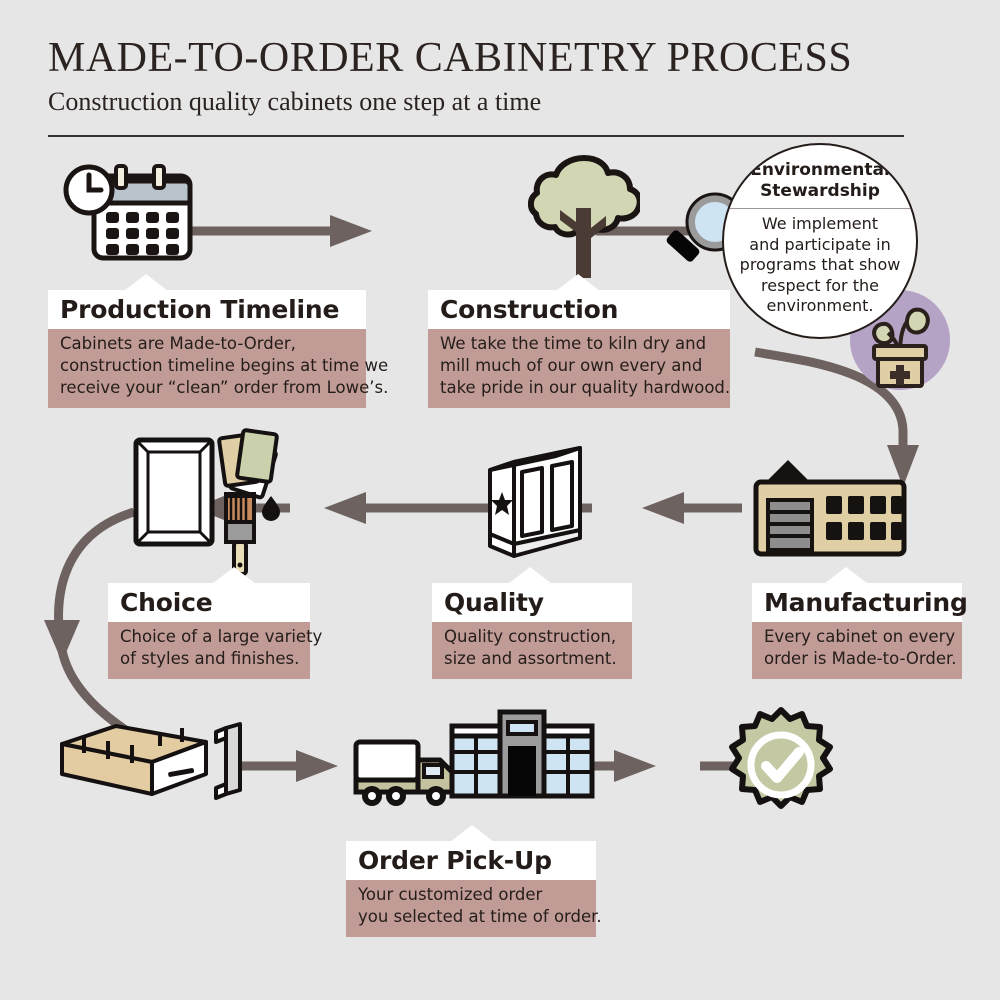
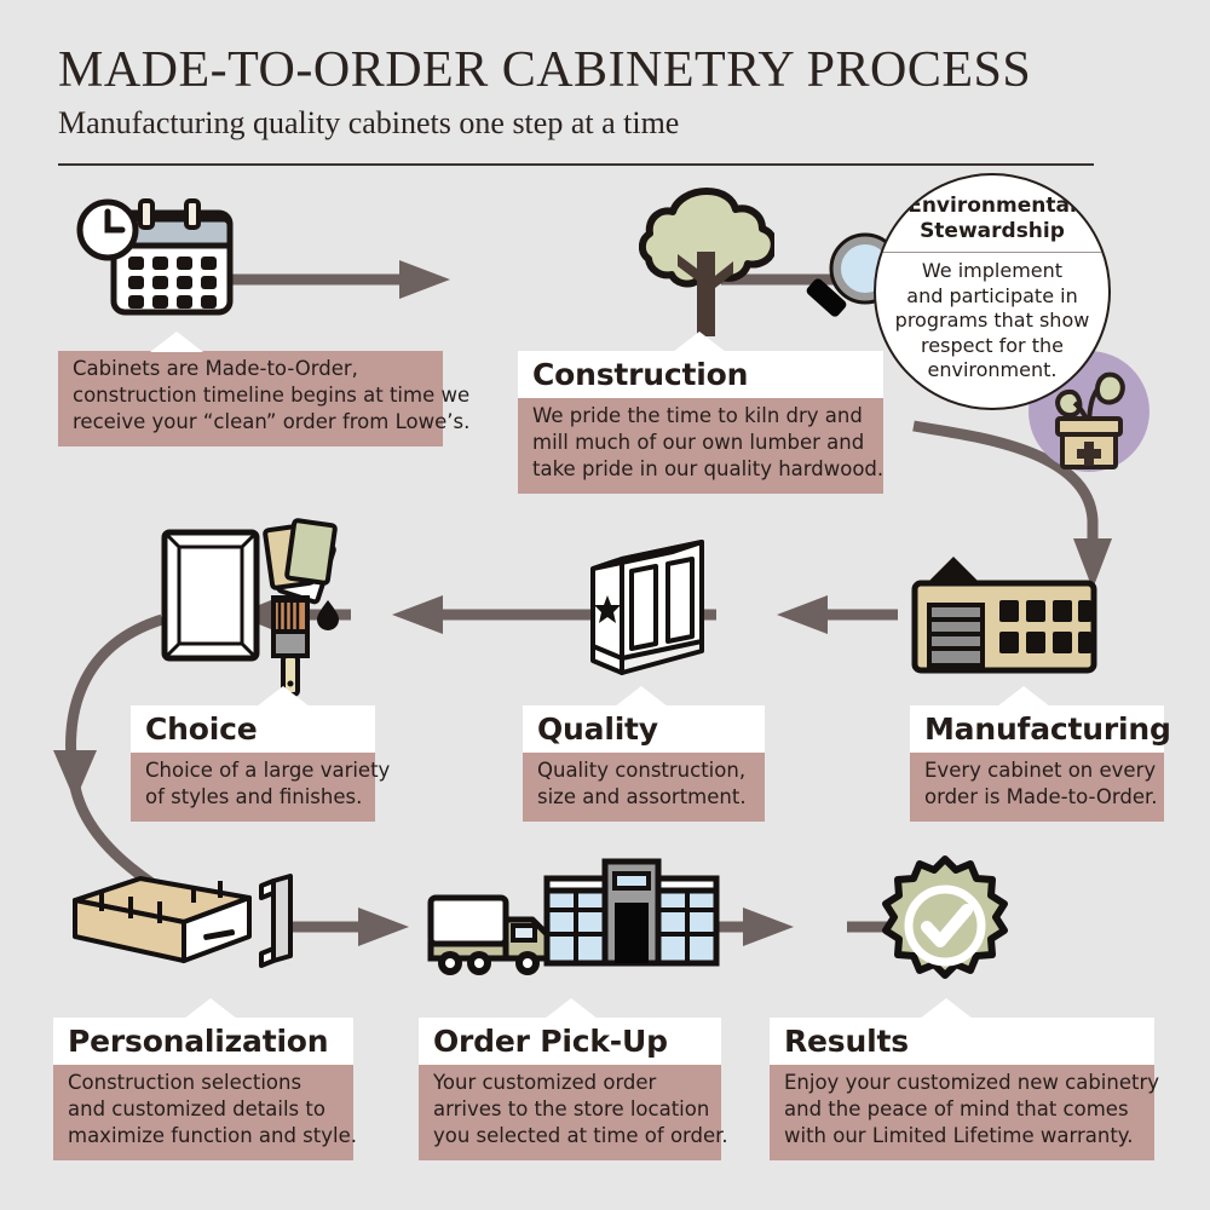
  MADE-TO-ORDER CABINETRY PROCESS
- Construction quality cabinets one step at a time
+ Manufacturing quality cabinets one step at a time
  Environmenta
  Stewardship
  We implement
  and participate in
  programs that show
  respect for the
  environment.
- Production Timeline
  Cabinets are Made-to-Order,
  construction timeline begins at time we
  receive your “clean” order from Lowe’s.
  Construction
- We take the time to kiln dry and
+ We pride the time to kiln dry and
- mill much of our own every and
+ mill much of our own lumber and
  take pride in our quality hardwood.
  Manufacturing
  Every cabinet on every
  order is Made-to-Order.
  Quality
  Quality construction,
  size and assortment.
  Choice
  Choice of a large variety
  of styles and finishes.
+ Personalization
+ Construction selections
+ and customized details to
+ maximize function and style.
  Order Pick-Up
  Your customized order
+ arrives to the store location
  you selected at time of order.
+ Results
+ Enjoy your customized new cabinetry
+ and the peace of mind that comes
+ with our Limited Lifetime warranty.
